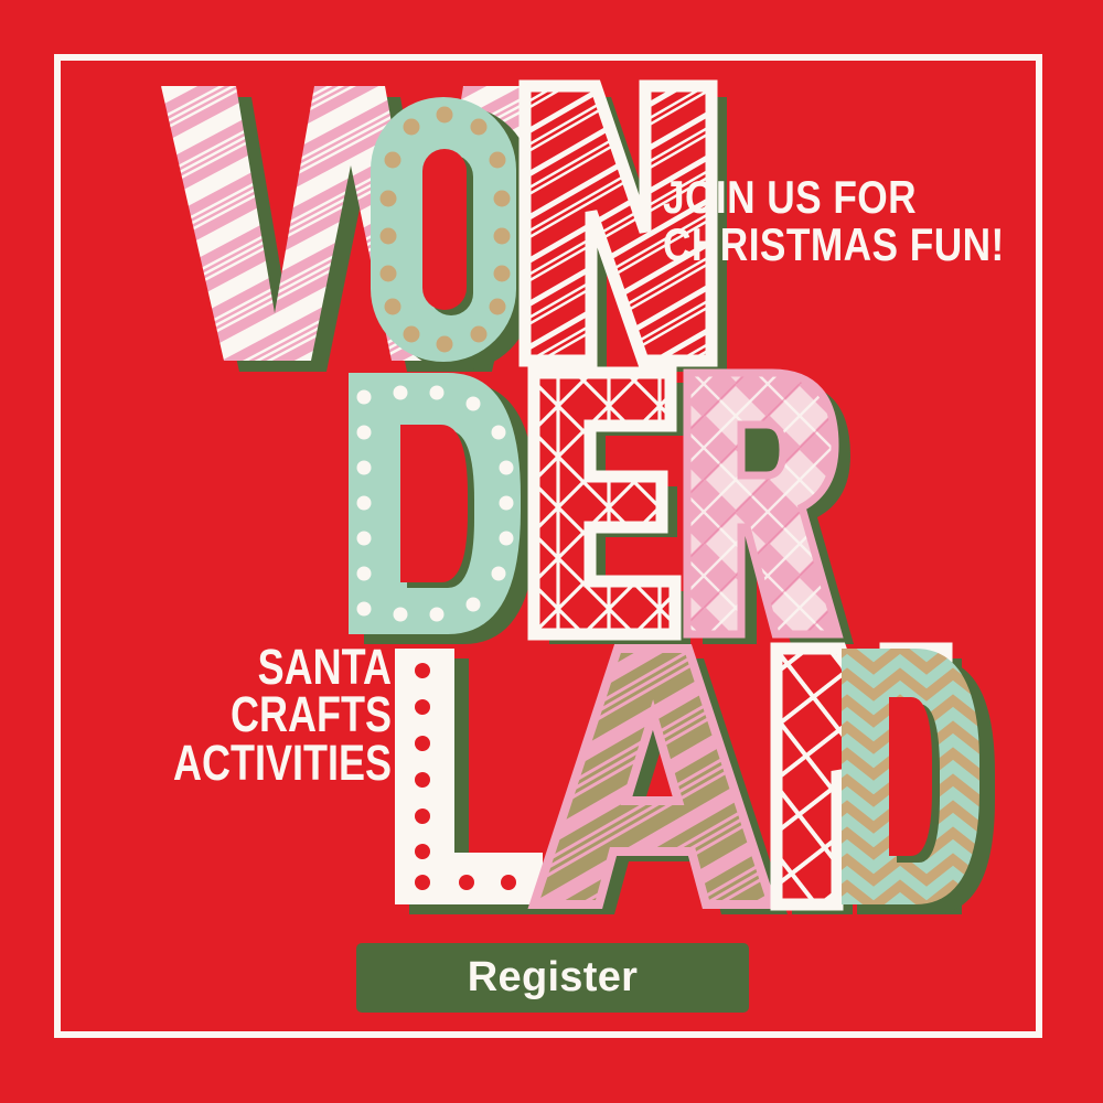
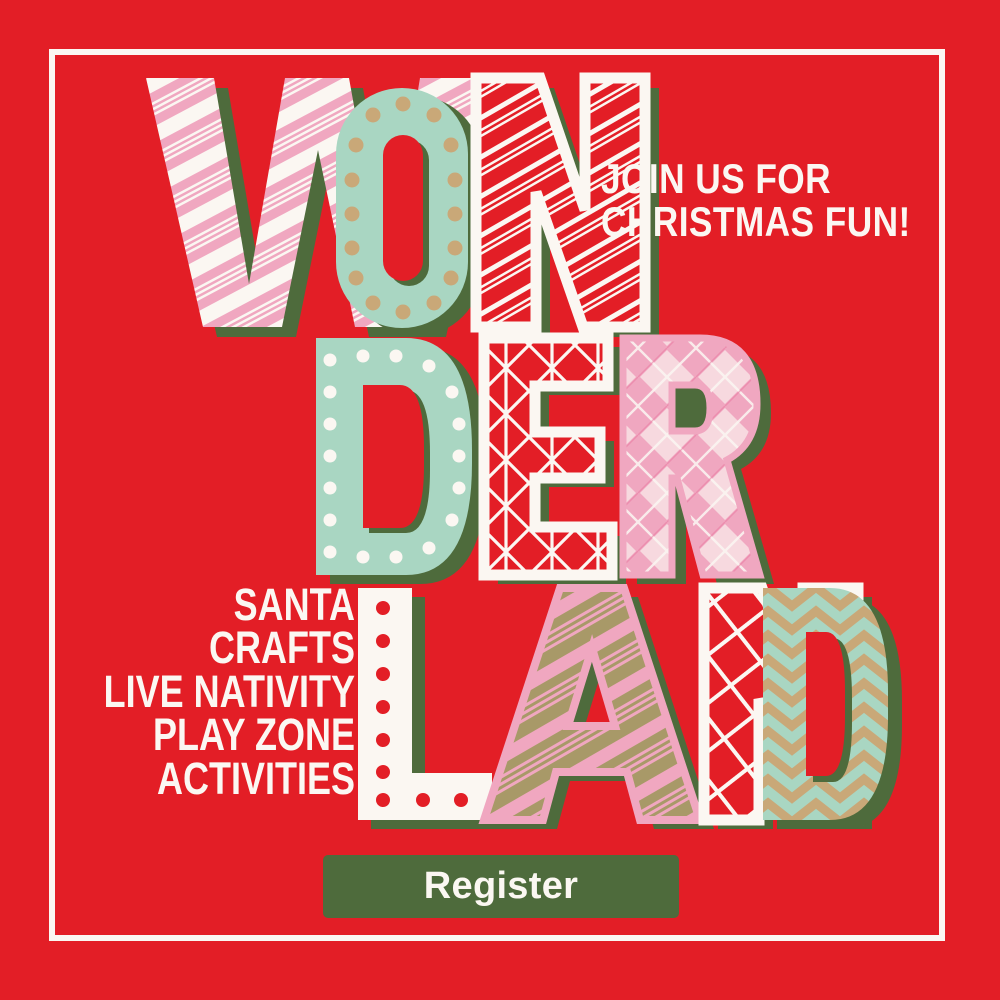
  JOIN US FOR
  CHRISTMAS FUN!
  SANTA
  CRAFTS
+ LIVE NATIVITY
+ PLAY ZONE
  ACTIVITIES
  Register
